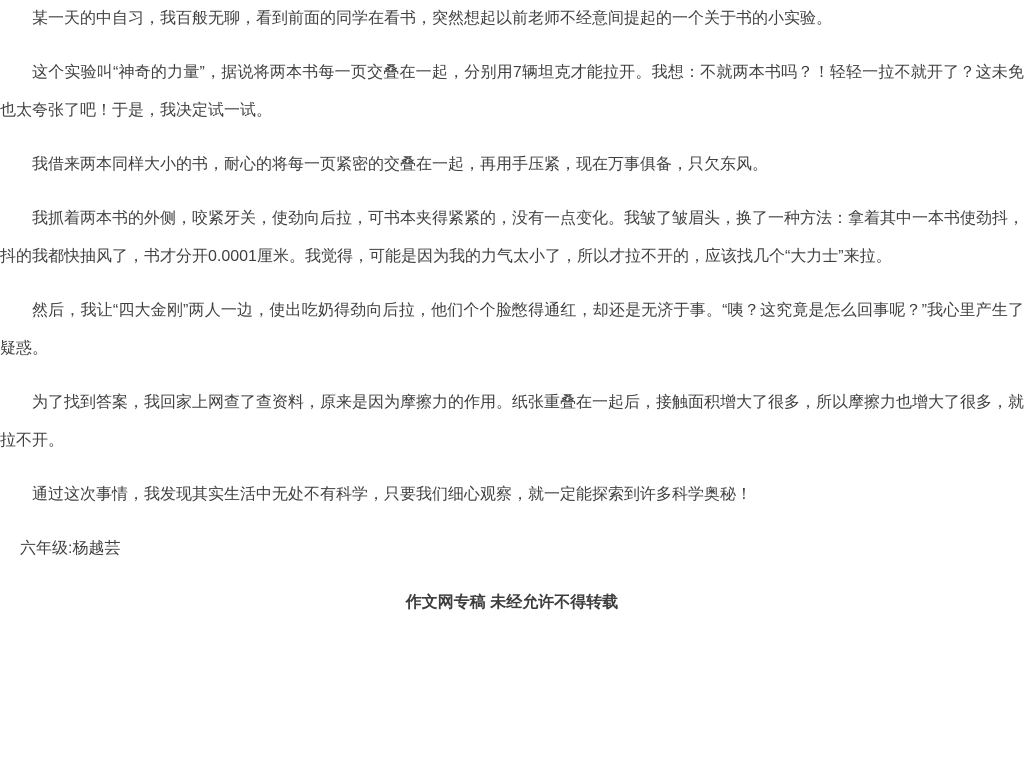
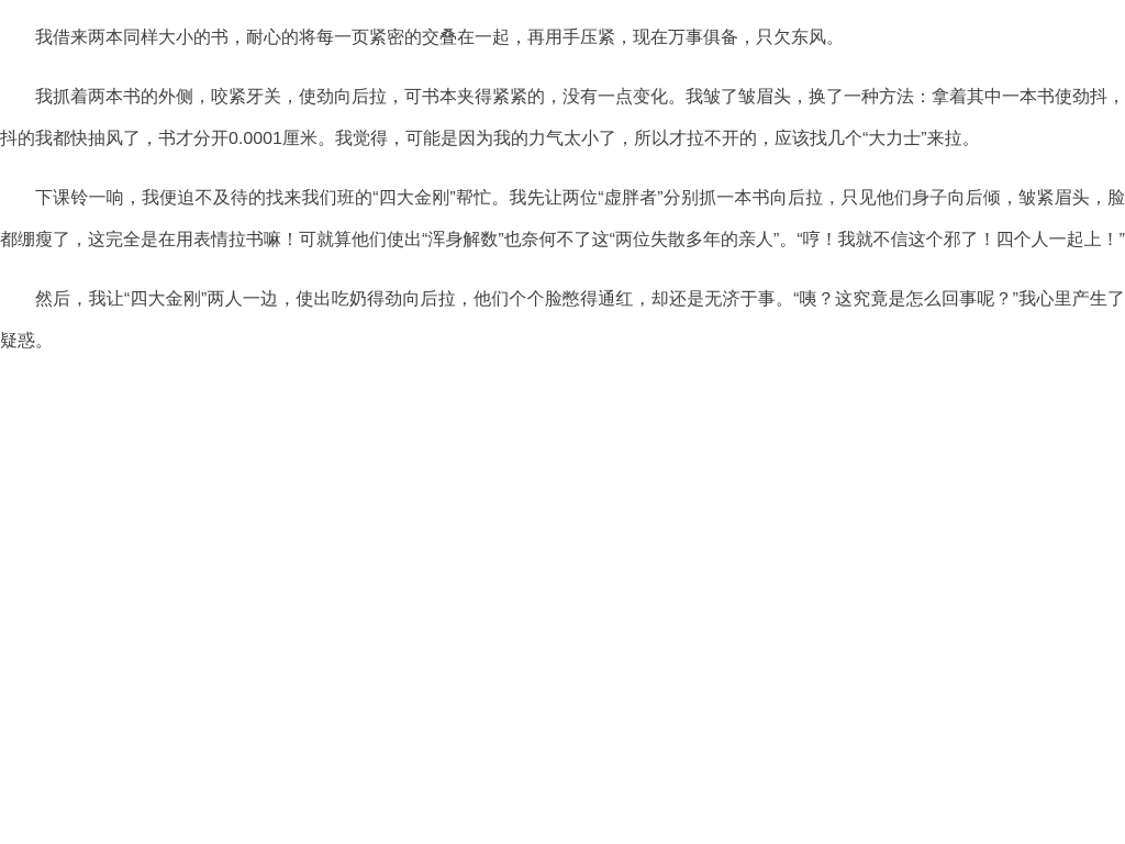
- 某一天的中自习，我百般无聊，看到前面的同学在看书，突然想起以前老师不经意间提起的一个关于书的小实验。
- 这个实验叫“神奇的力量”，据说将两本书每一页交叠在一起，分别用7辆坦克才能拉开。我想：不就两本书吗？！轻轻一拉不就开了？这未免也太夸张了吧！于是，我决定试一试。
  我借来两本同样大小的书，耐心的将每一页紧密的交叠在一起，再用手压紧，现在万事俱备，只欠东风。
  我抓着两本书的外侧，咬紧牙关，使劲向后拉，可书本夹得紧紧的，没有一点变化。我皱了皱眉头，换了一种方法：拿着其中一本书使劲抖，抖的我都快抽风了，书才分开0.0001厘米。我觉得，可能是因为我的力气太小了，所以才拉不开的，应该找几个“大力士”来拉。
+ 下课铃一响，我便迫不及待的找来我们班的“四大金刚”帮忙。我先让两位“虚胖者”分别抓一本书向后拉，只见他们身子向后倾，皱紧眉头，脸都绷瘦了，这完全是在用表情拉书嘛！可就算他们使出“浑身解数”也奈何不了这“两位失散多年的亲人”。“哼！我就不信这个邪了！四个人一起上！”
  然后，我让“四大金刚”两人一边，使出吃奶得劲向后拉，他们个个脸憋得通红，却还是无济于事。“咦？这究竟是怎么回事呢？”我心里产生了疑惑。
- 为了找到答案，我回家上网查了查资料，原来是因为摩擦力的作用。纸张重叠在一起后，接触面积增大了很多，所以摩擦力也增大了很多，就拉不开。
- 通过这次事情，我发现其实生活中无处不有科学，只要我们细心观察，就一定能探索到许多科学奥秘！
- 六年级:杨越芸
- 作文网专稿 未经允许不得转载
